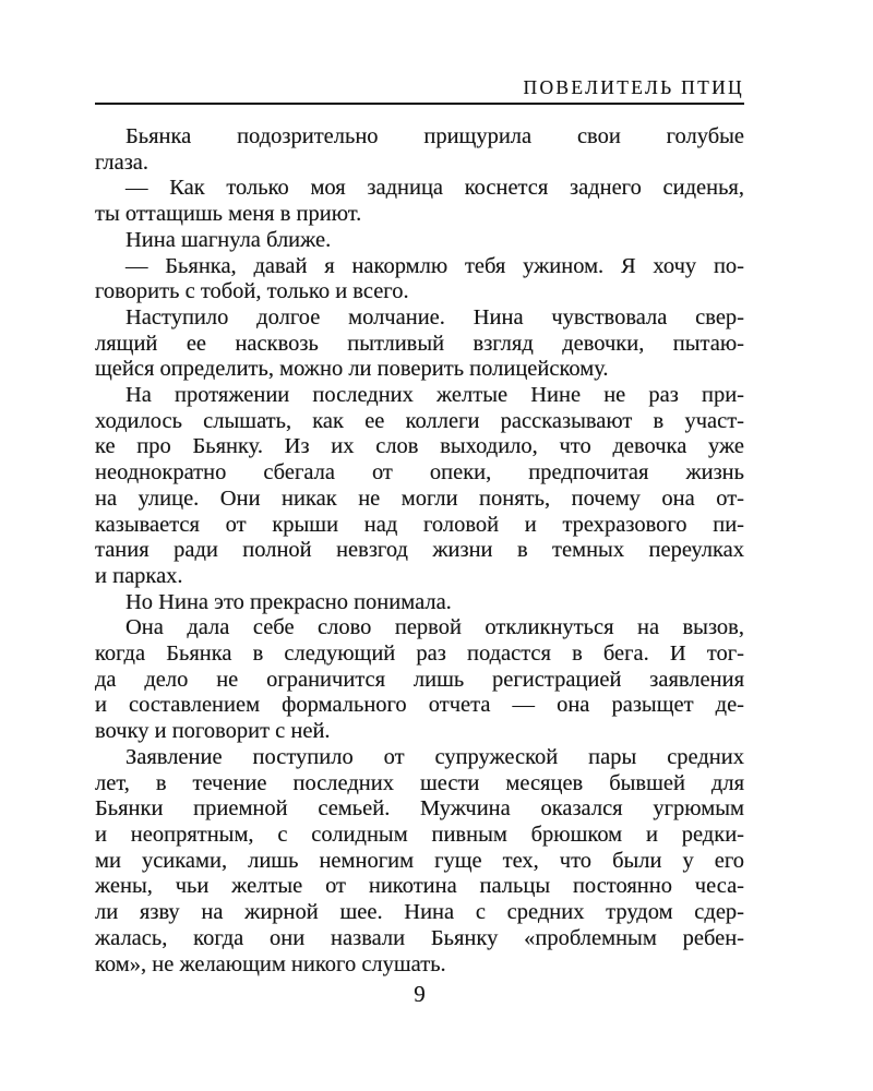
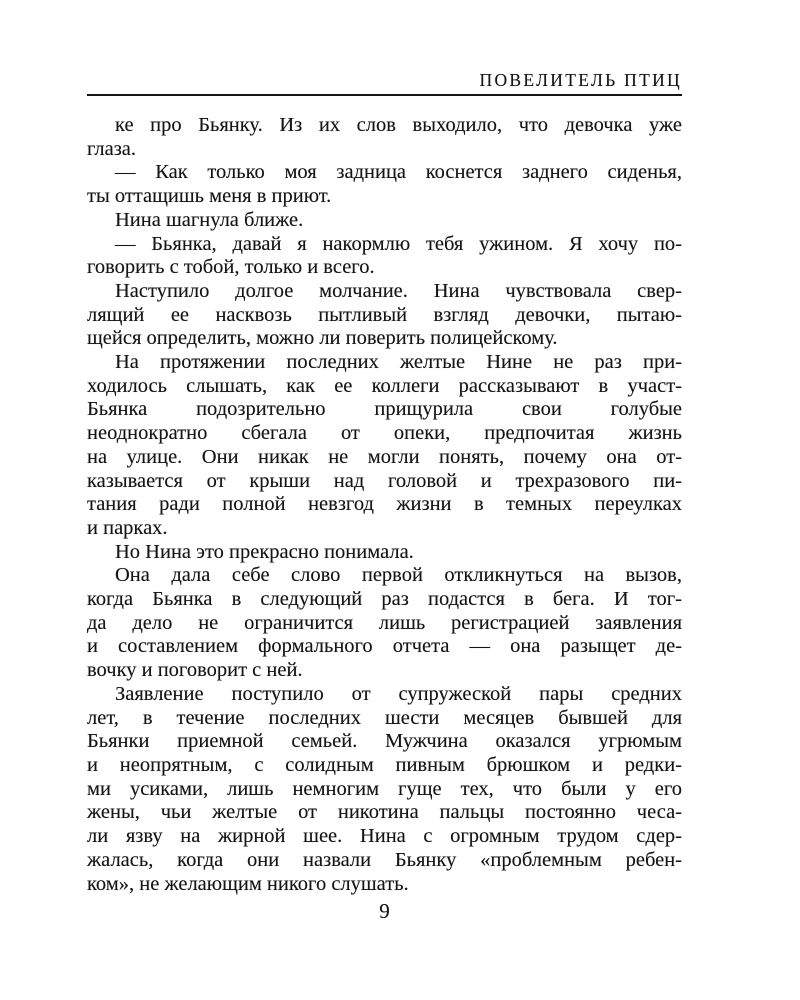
  ПОВЕЛИТЕЛЬ ПТИЦ
- Бьянка подозрительно прищурила свои голубые
+ ке про Бьянку. Из их слов выходило, что девочка уже
  глаза.
  — Как только моя задница коснется заднего сиденья,
  ты оттащишь меня в приют.
  Нина шагнула ближе.
  — Бьянка, давай я накормлю тебя ужином. Я хочу по-
  говорить с тобой, только и всего.
  Наступило долгое молчание. Нина чувствовала свер-
  лящий ее насквозь пытливый взгляд девочки, пытаю-
  щейся определить, можно ли поверить полицейскому.
  На протяжении последних желтые Нине не раз при-
  ходилось слышать, как ее коллеги рассказывают в участ-
- ке про Бьянку. Из их слов выходило, что девочка уже
+ Бьянка подозрительно прищурила свои голубые
  неоднократно сбегала от опеки, предпочитая жизнь
  на улице. Они никак не могли понять, почему она от-
  казывается от крыши над головой и трехразового пи-
  тания ради полной невзгод жизни в темных переулках
  и парках.
  Но Нина это прекрасно понимала.
  Она дала себе слово первой откликнуться на вызов,
  когда Бьянка в следующий раз подастся в бега. И тог-
  да дело не ограничится лишь регистрацией заявления
  и составлением формального отчета — она разыщет де-
  вочку и поговорит с ней.
  Заявление поступило от супружеской пары средних
  лет, в течение последних шести месяцев бывшей для
  Бьянки приемной семьей. Мужчина оказался угрюмым
  и неопрятным, с солидным пивным брюшком и редки-
  ми усиками, лишь немногим гуще тех, что были у его
  жены, чьи желтые от никотина пальцы постоянно чеса-
- ли язву на жирной шее. Нина с средних трудом сдер-
+ ли язву на жирной шее. Нина с огромным трудом сдер-
  жалась, когда они назвали Бьянку «проблемным ребен-
  ком», не желающим никого слушать.
  9
